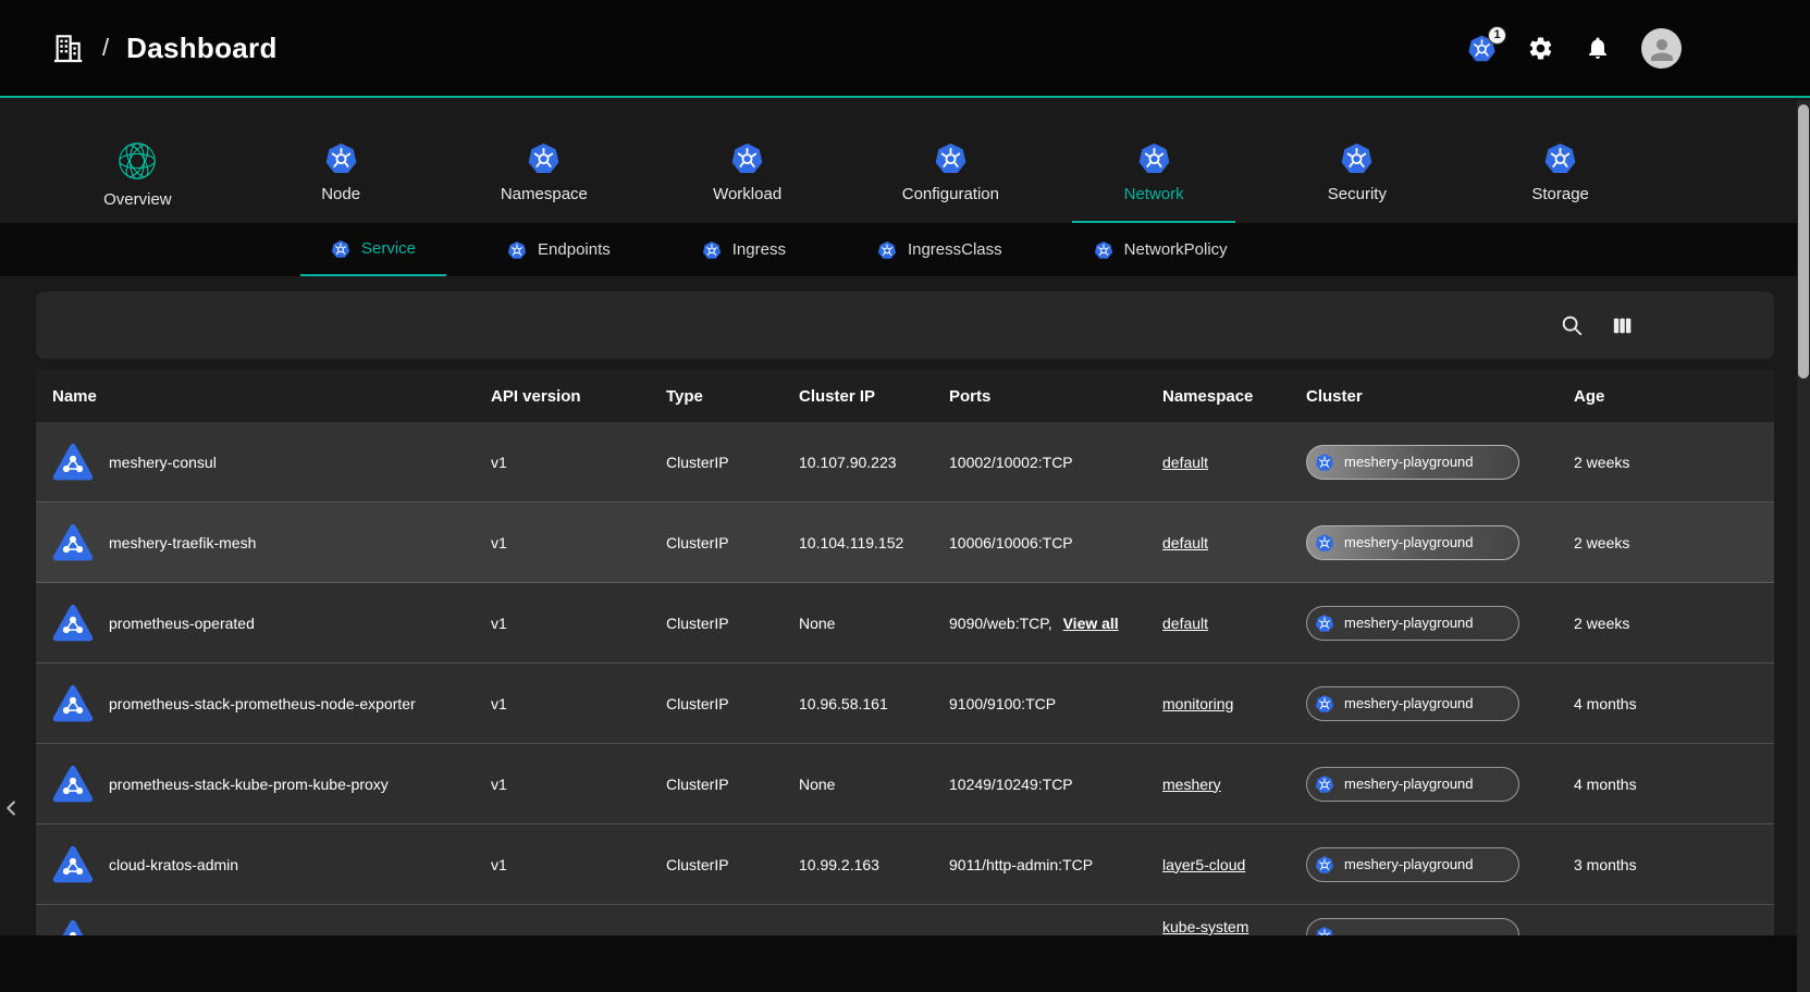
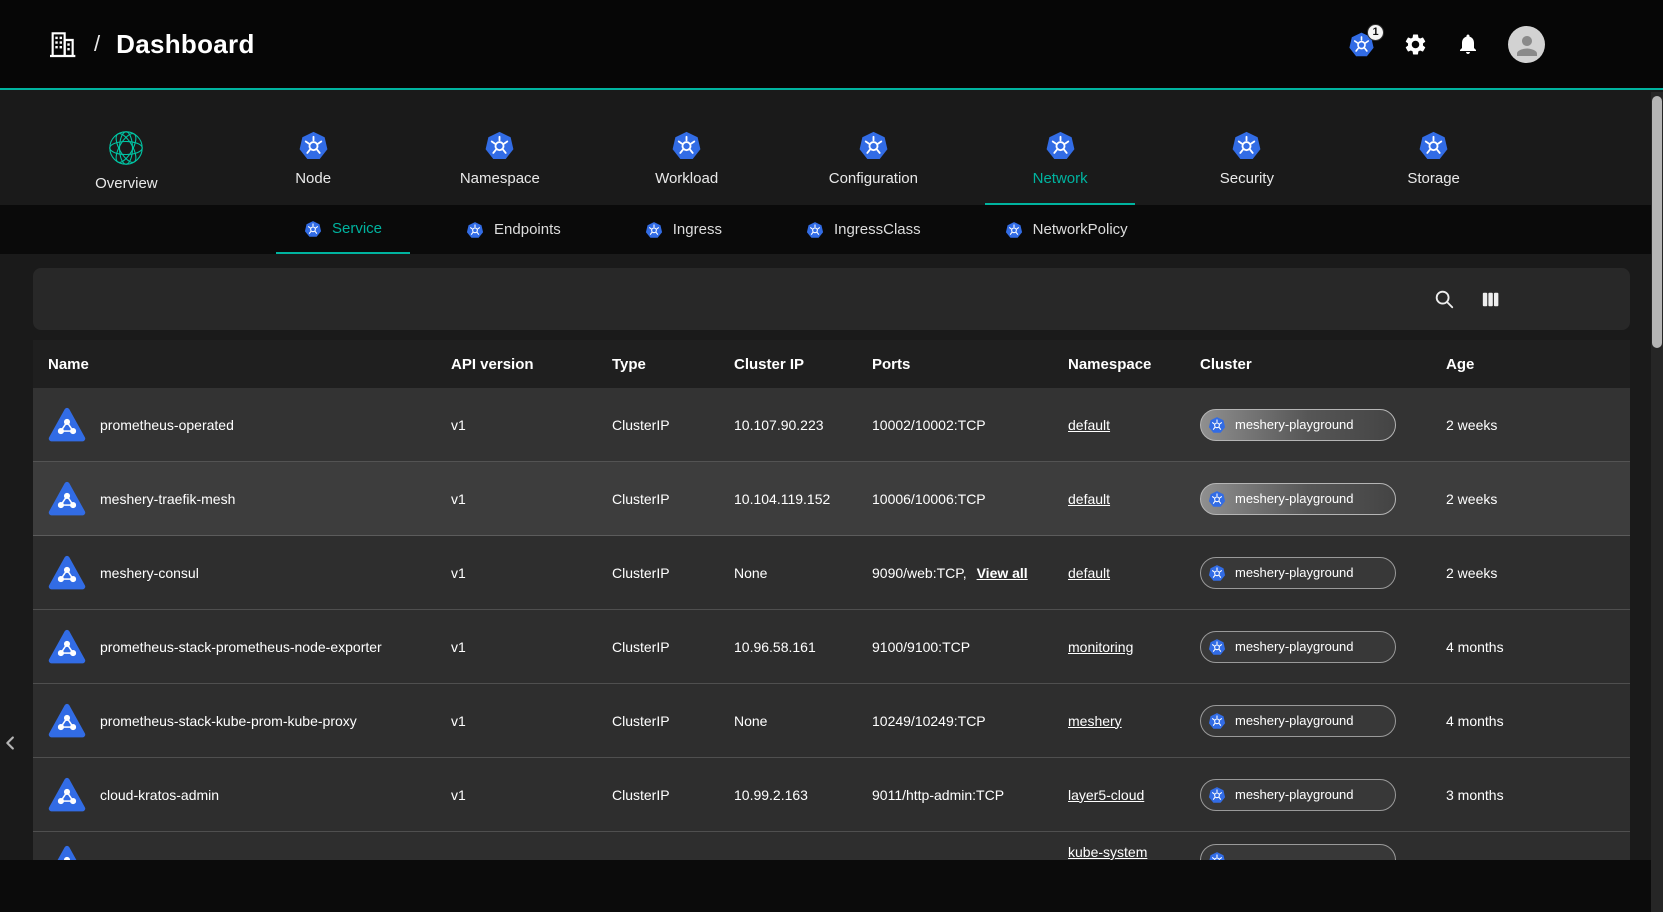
  /
  Dashboard
  1
  Overview
  Node
  Namespace
  Workload
  Configuration
  Network
  Security
  Storage
  Service
  Endpoints
  Ingress
  IngressClass
  NetworkPolicy
  Name
  API version
  Type
  Cluster IP
  Ports
  Namespace
  Cluster
  Age
- meshery-consul
+ prometheus-operated
  v1
  ClusterIP
  10.107.90.223
  10002/10002:TCP
  default
  meshery-playground
  2 weeks
  meshery-traefik-mesh
  v1
  ClusterIP
  10.104.119.152
  10006/10006:TCP
  default
  meshery-playground
  2 weeks
- prometheus-operated
+ meshery-consul
  v1
  ClusterIP
  None
  9090/web:TCP, View all
  default
  meshery-playground
  2 weeks
  prometheus-stack-prometheus-node-exporter
  v1
  ClusterIP
  10.96.58.161
  9100/9100:TCP
  monitoring
  meshery-playground
  4 months
  prometheus-stack-kube-prom-kube-proxy
  v1
  ClusterIP
  None
  10249/10249:TCP
  meshery
  meshery-playground
  4 months
  cloud-kratos-admin
  v1
  ClusterIP
  10.99.2.163
  9011/http-admin:TCP
  layer5-cloud
  meshery-playground
  3 months
  kube-system
